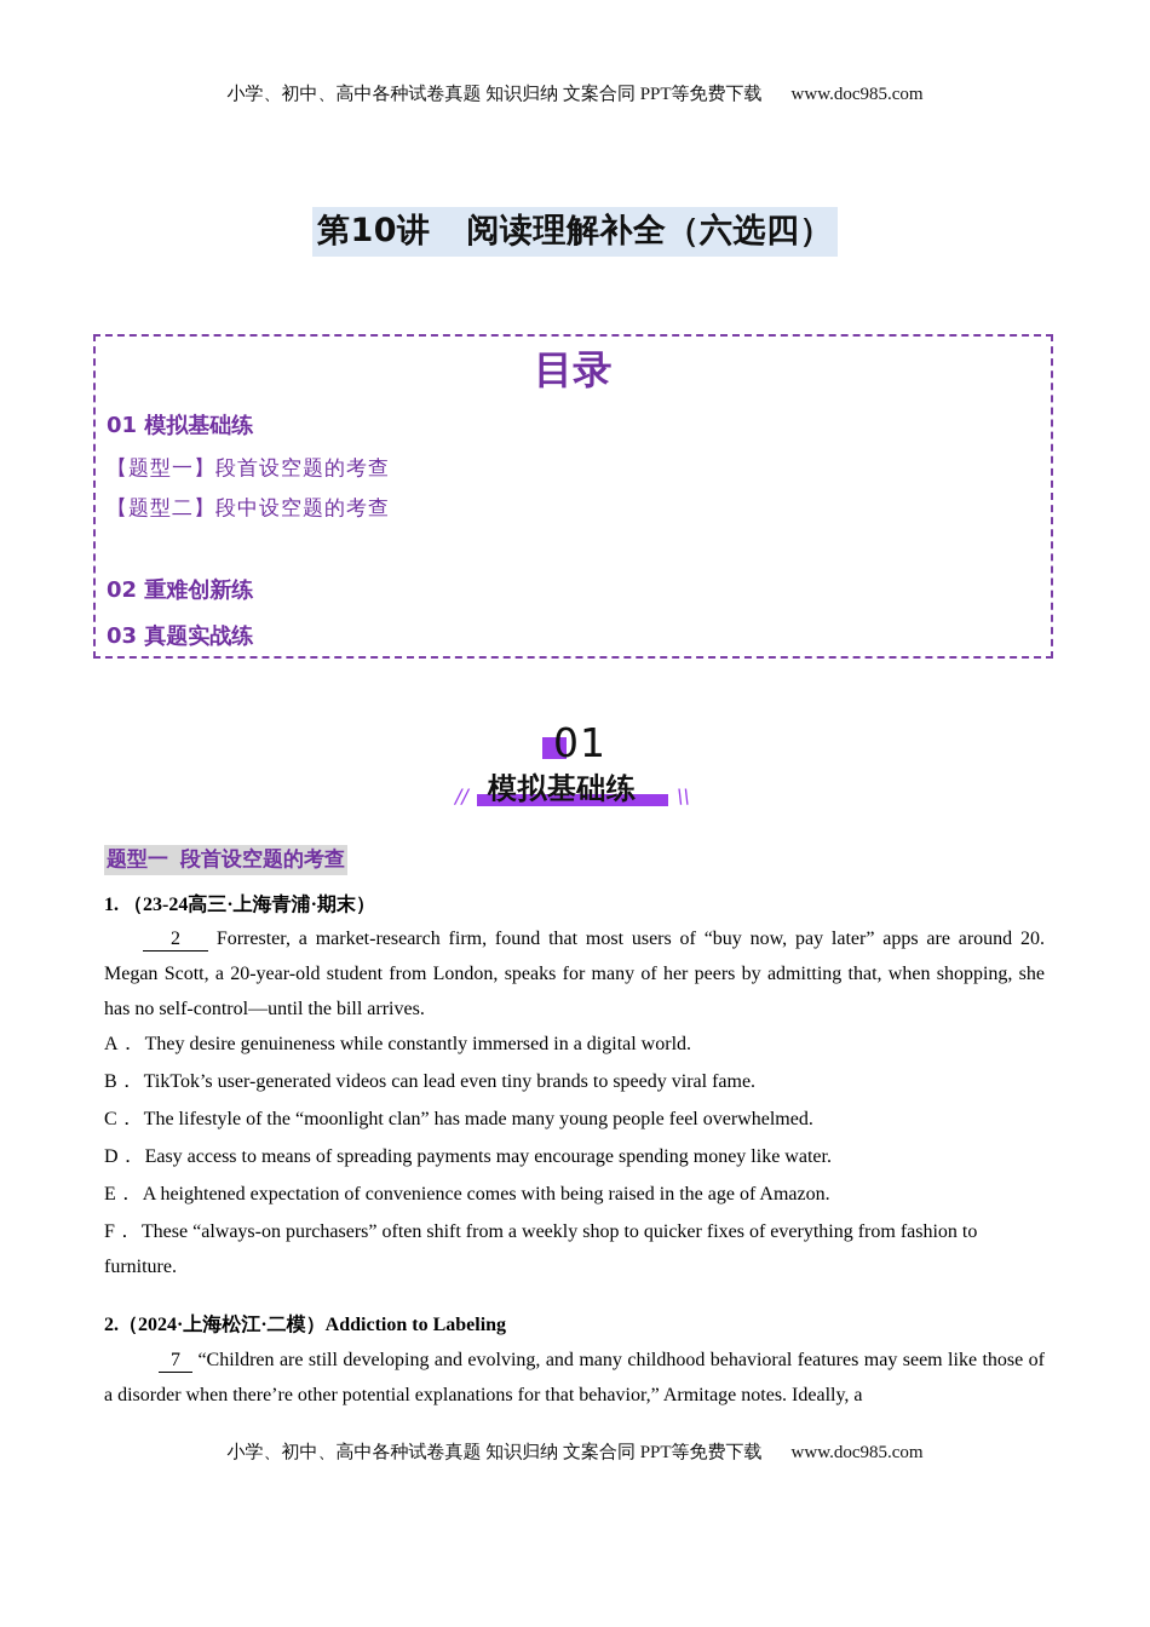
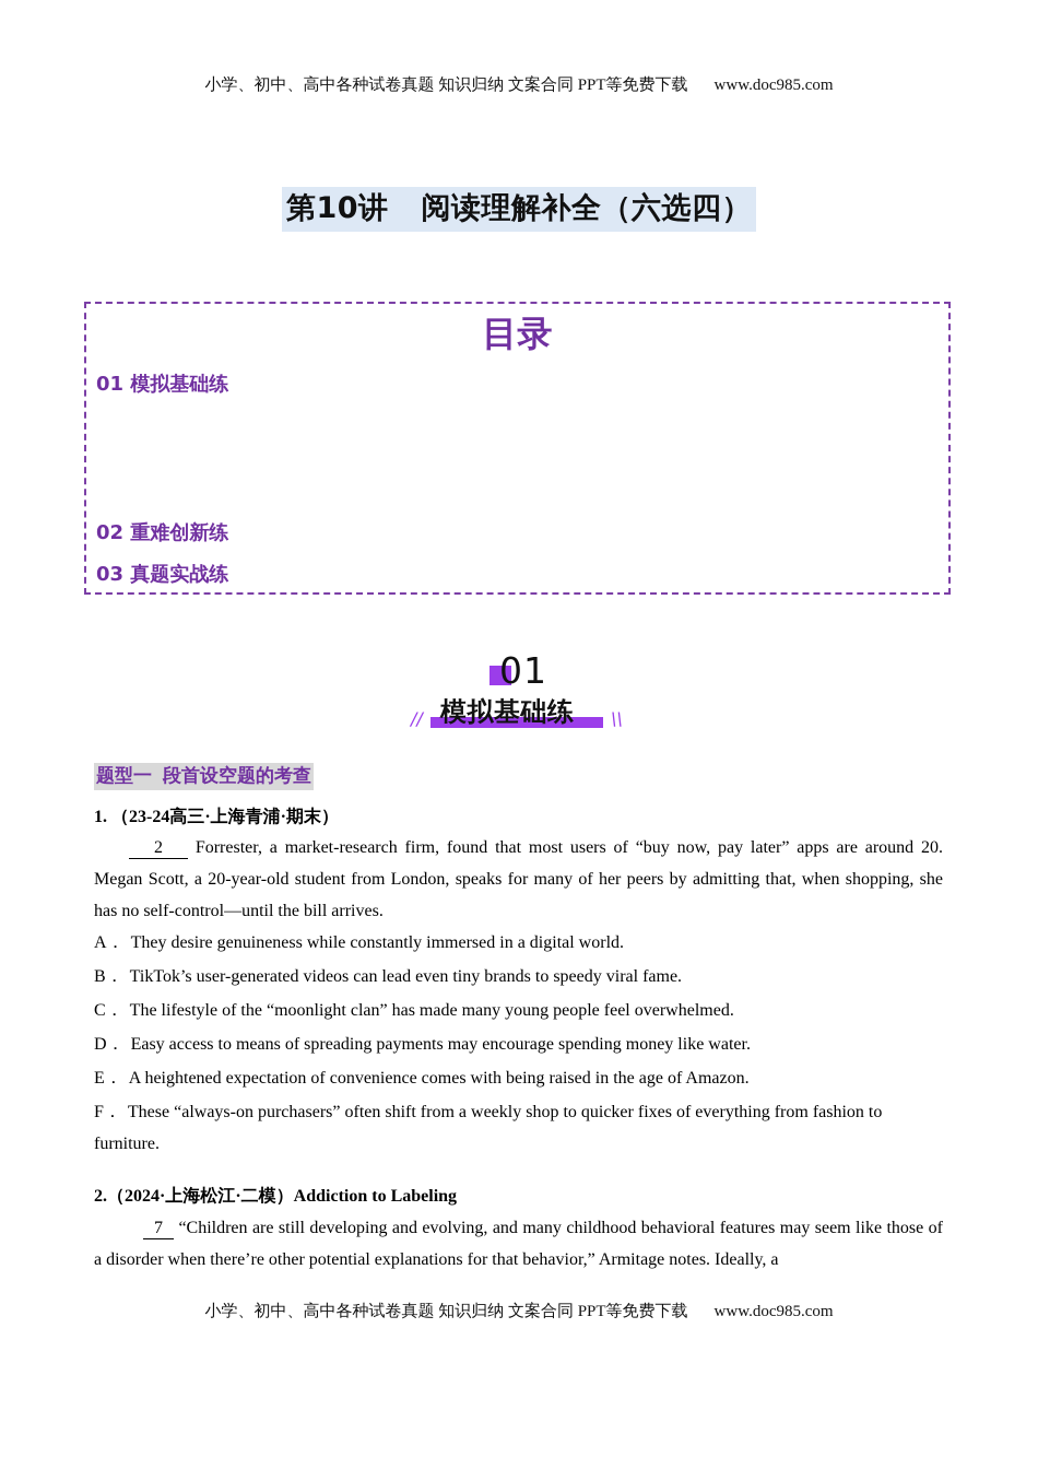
  小学、初中、高中各种试卷真题 知识归纳 文案合同 PPT等免费下载 www.doc985.com
  第10讲 阅读理解补全（六选四）
  目录
  01 模拟基础练
- 【题型一】段首设空题的考查
- 【题型二】段中设空题的考查
  02 重难创新练
  03 真题实战练
  01
  模拟基础练
  //
  \\
  题型一 段首设空题的考查
  1. （23-24高三·上海青浦·期末）
  2 Forrester, a market-research firm, found that most users of “buy now, pay later” apps are around 20. Megan Scott, a 20-year-old student from London, speaks for many of her peers by admitting that, when shopping, she has no self-control—until the bill arrives.
  A． They desire genuineness while constantly immersed in a digital world.
  B． TikTok’s user-generated videos can lead even tiny brands to speedy viral fame.
  C． The lifestyle of the “moonlight clan” has made many young people feel overwhelmed.
  D． Easy access to means of spreading payments may encourage spending money like water.
  E． A heightened expectation of convenience comes with being raised in the age of Amazon.
  F． These “always-on purchasers” often shift from a weekly shop to quicker fixes of everything from fashion to furniture.
  2.（2024·上海松江·二模）Addiction to Labeling
  7 “Children are still developing and evolving, and many childhood behavioral features may seem like those of a disorder when there’re other potential explanations for that behavior,” Armitage notes. Ideally, a
  小学、初中、高中各种试卷真题 知识归纳 文案合同 PPT等免费下载 www.doc985.com
